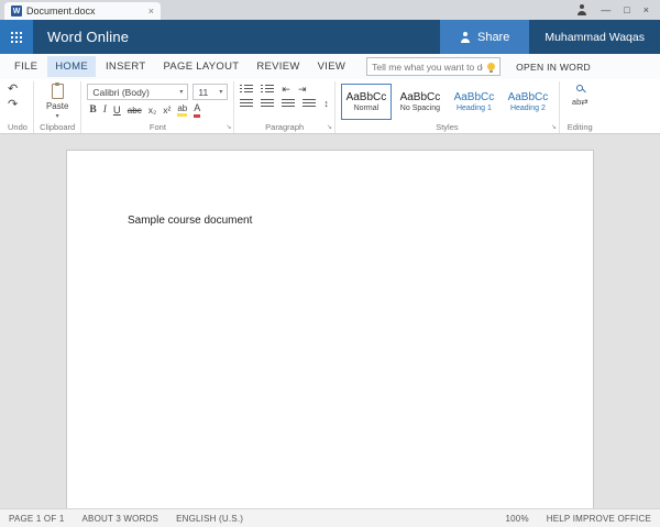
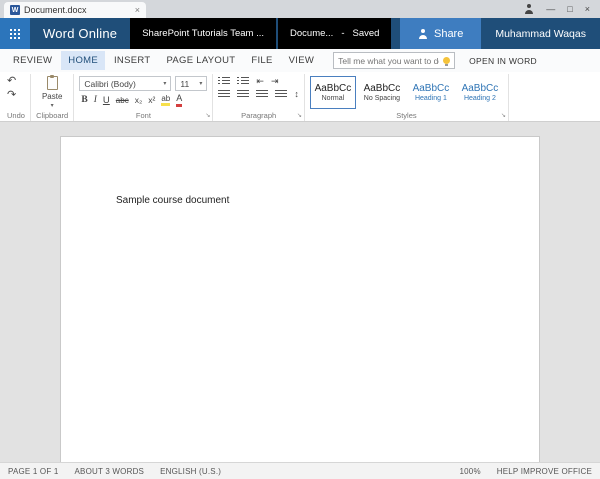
  Document.docx
  ×
  —
  □
  ×
  Word Online
+ SharePoint Tutorials Team ...
+ Docume...
+ -
+ Saved
  Share
  Muhammad Waqas
- FILE
+ REVIEW
  HOME
  INSERT
  PAGE LAYOUT
- REVIEW
+ FILE
  VIEW
  Tell me what you want to d
  OPEN IN WORD
  ↶
  ↷
  Undo
  Paste
  Clipboard
  Calibri (Body)
  11
  B
  I
  U
  abc
  x₂
  x²
  ab
  A
  Font
  ⇤
  ⇥
  ↕
  Paragraph
  AaBbCc
  AaBbCc
  AaBbCc
  AaBbCc
  Styles
- ab⇄
- Editing
  Sample course document
  PAGE 1 OF 1
  ABOUT 3 WORDS
  ENGLISH (U.S.)
  100%
  HELP IMPROVE OFFICE
